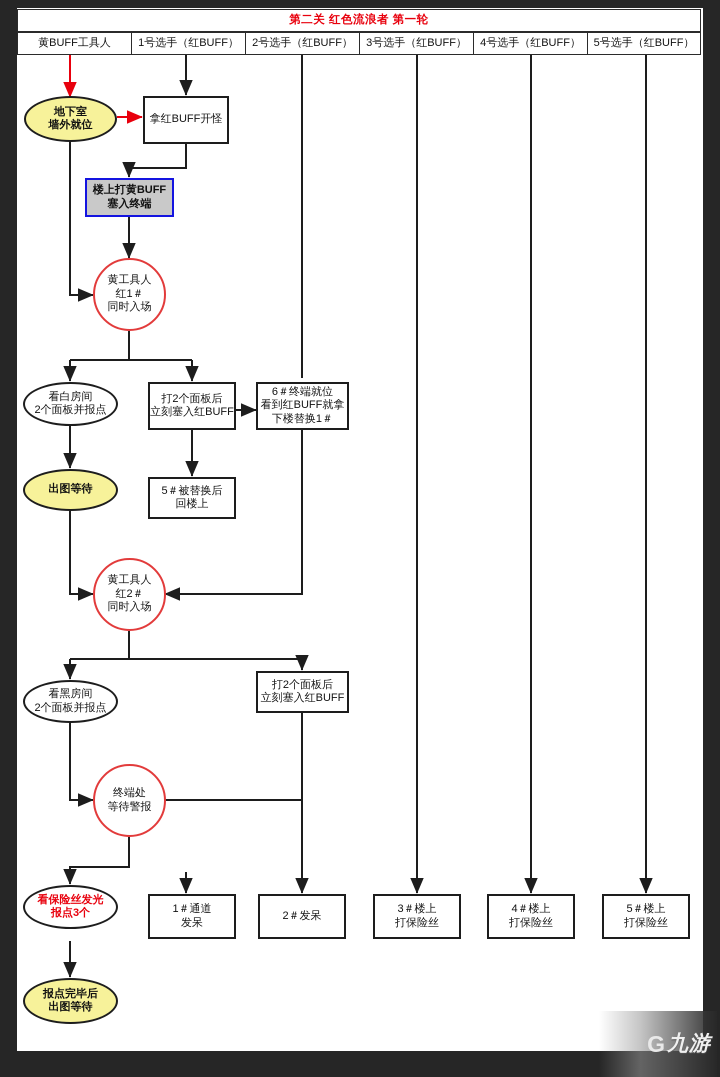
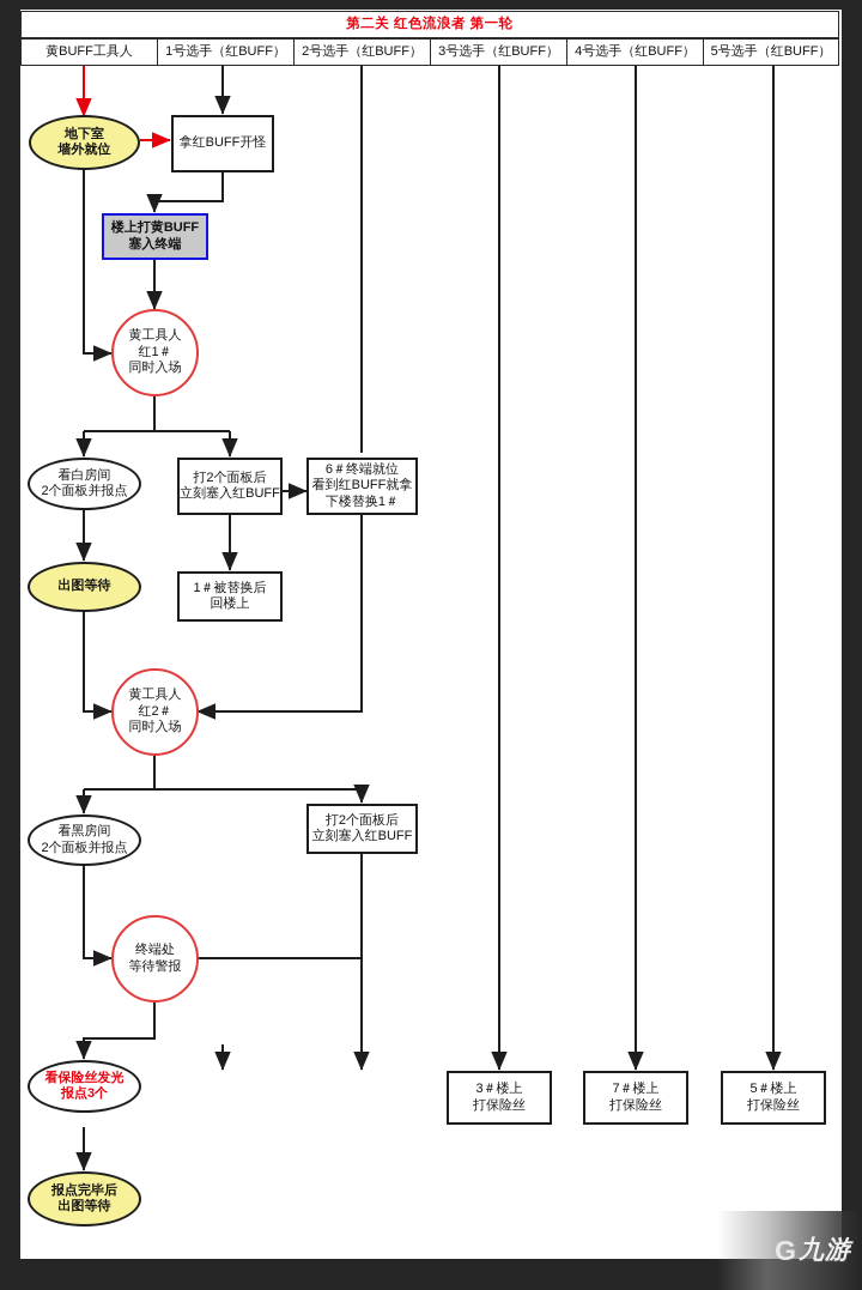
  第二关 红色流浪者 第一轮
  黄BUFF工具人
  1号选手（红BUFF）
  2号选手（红BUFF）
  3号选手（红BUFF）
  4号选手（红BUFF）
  5号选手（红BUFF）
  地下室
  墙外就位
  拿红BUFF开怪
  楼上打黄BUFF
  塞入终端
  黄工具人
  红1＃
  同时入场
  看白房间
  2个面板并报点
  打2个面板后
  立刻塞入红BUFF
  6＃终端就位
  看到红BUFF就拿
  下楼替换1＃
  出图等待
- 5＃被替换后
+ 1＃被替换后
  回楼上
  黄工具人
  红2＃
  同时入场
  看黑房间
  2个面板并报点
  打2个面板后
  立刻塞入红BUFF
  终端处
  等待警报
  看保险丝发光
  报点3个
  报点完毕后
  出图等待
- 1＃通道
- 发呆
- 2＃发呆
  3＃楼上
  打保险丝
- 4＃楼上
+ 7＃楼上
  打保险丝
  5＃楼上
  打保险丝
  G
  九游
